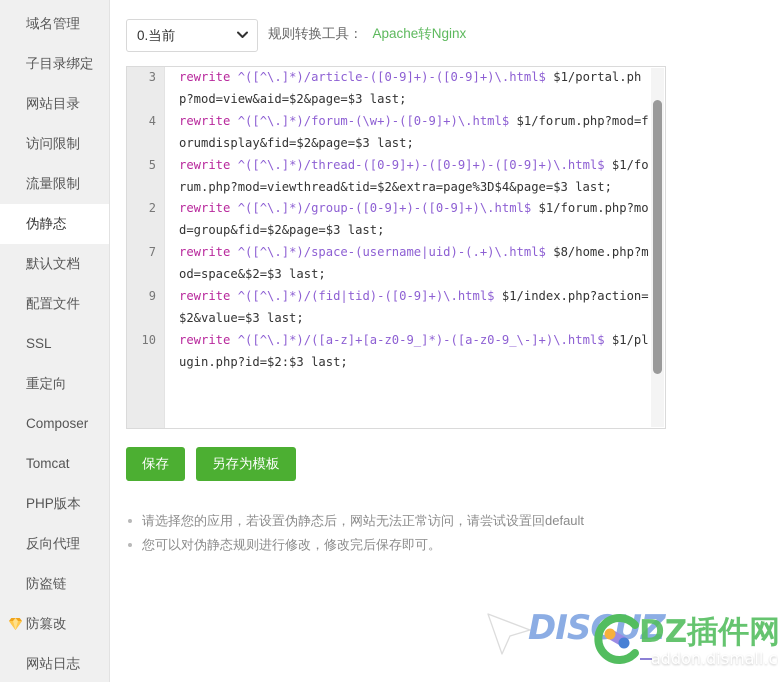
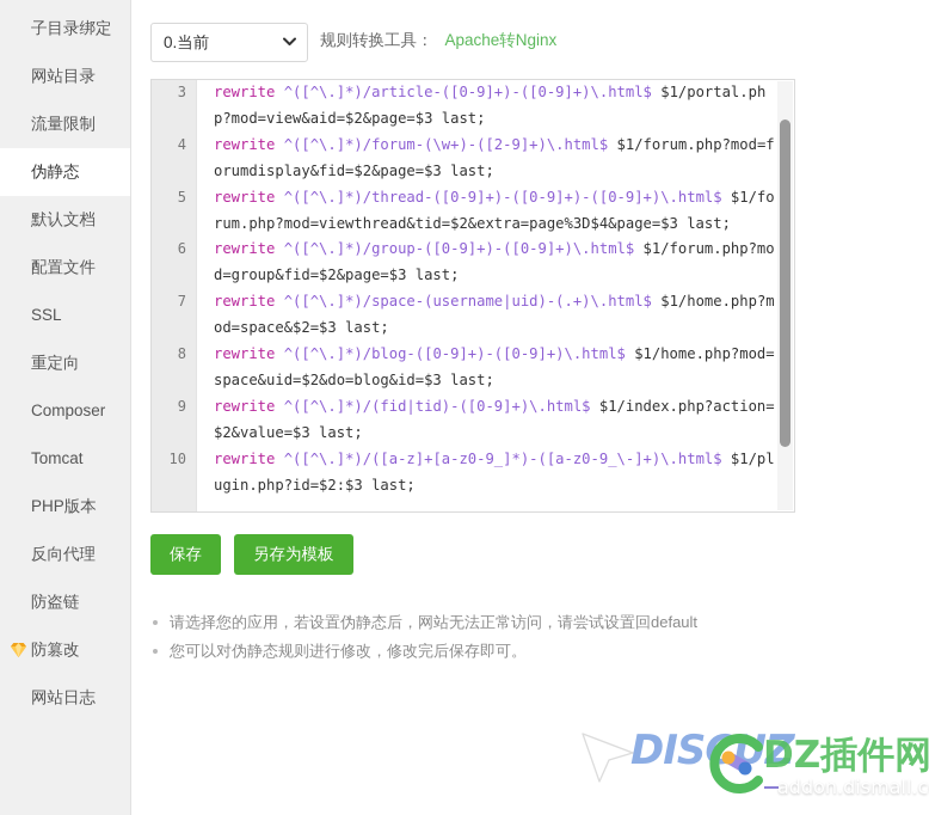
- 域名管理
  子目录绑定
  网站目录
- 访问限制
  流量限制
  伪静态
  默认文档
  配置文件
  SSL
  重定向
  Composer
  Tomcat
  PHP版本
  反向代理
  防盗链
  防篡改
  网站日志
  0.当前
  规则转换工具：
  Apache转Nginx
  3
  rewrite ^([^\.]*)/article-([0-9]+)-([0-9]+)\.html$ $1/portal.php?mod=view&aid=$2&page=$3 last;
  4
- rewrite ^([^\.]*)/forum-(\w+)-([0-9]+)\.html$ $1/forum.php?mod=forumdisplay&fid=$2&page=$3 last;
+ rewrite ^([^\.]*)/forum-(\w+)-([2-9]+)\.html$ $1/forum.php?mod=forumdisplay&fid=$2&page=$3 last;
  5
  rewrite ^([^\.]*)/thread-([0-9]+)-([0-9]+)-([0-9]+)\.html$ $1/forum.php?mod=viewthread&tid=$2&extra=page%3D$4&page=$3 last;
- 2
+ 6
  rewrite ^([^\.]*)/group-([0-9]+)-([0-9]+)\.html$ $1/forum.php?mod=group&fid=$2&page=$3 last;
  7
- rewrite ^([^\.]*)/space-(username|uid)-(.+)\.html$ $8/home.php?mod=space&$2=$3 last;
+ rewrite ^([^\.]*)/space-(username|uid)-(.+)\.html$ $1/home.php?mod=space&$2=$3 last;
+ 8
+ rewrite ^([^\.]*)/blog-([0-9]+)-([0-9]+)\.html$ $1/home.php?mod=space&uid=$2&do=blog&id=$3 last;
  9
  rewrite ^([^\.]*)/(fid|tid)-([0-9]+)\.html$ $1/index.php?action=$2&value=$3 last;
  10
  rewrite ^([^\.]*)/([a-z]+[a-z0-9_]*)-([a-z0-9_\-]+)\.html$ $1/plugin.php?id=$2:$3 last;
  保存
  另存为模板
  请选择您的应用，若设置伪静态后，网站无法正常访问，请尝试设置回default
  您可以对伪静态规则进行修改，修改完后保存即可。
  DISCUZ
  DZ插件网
  addon.dismall.c
